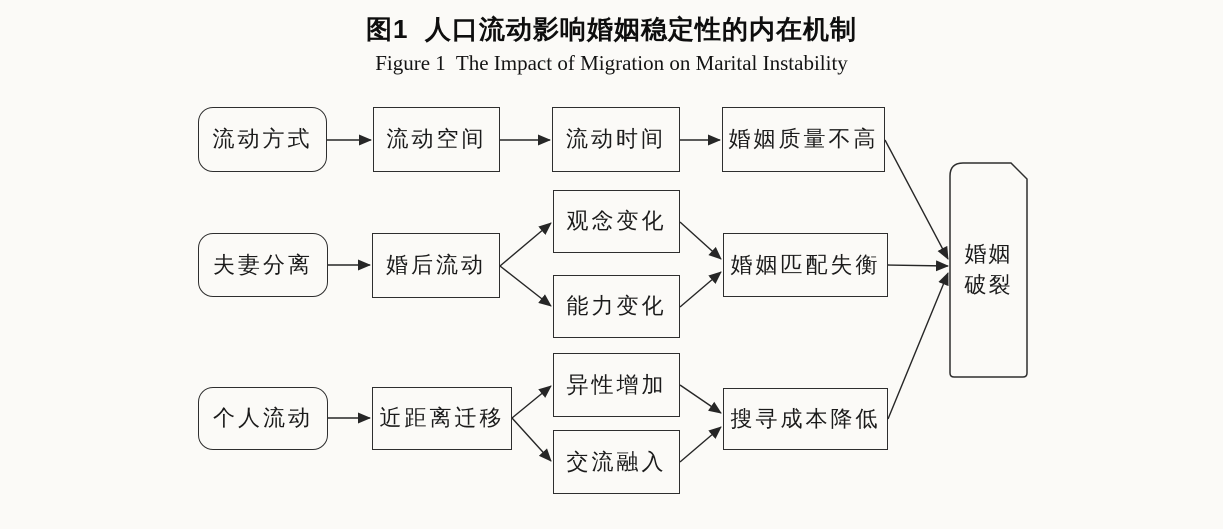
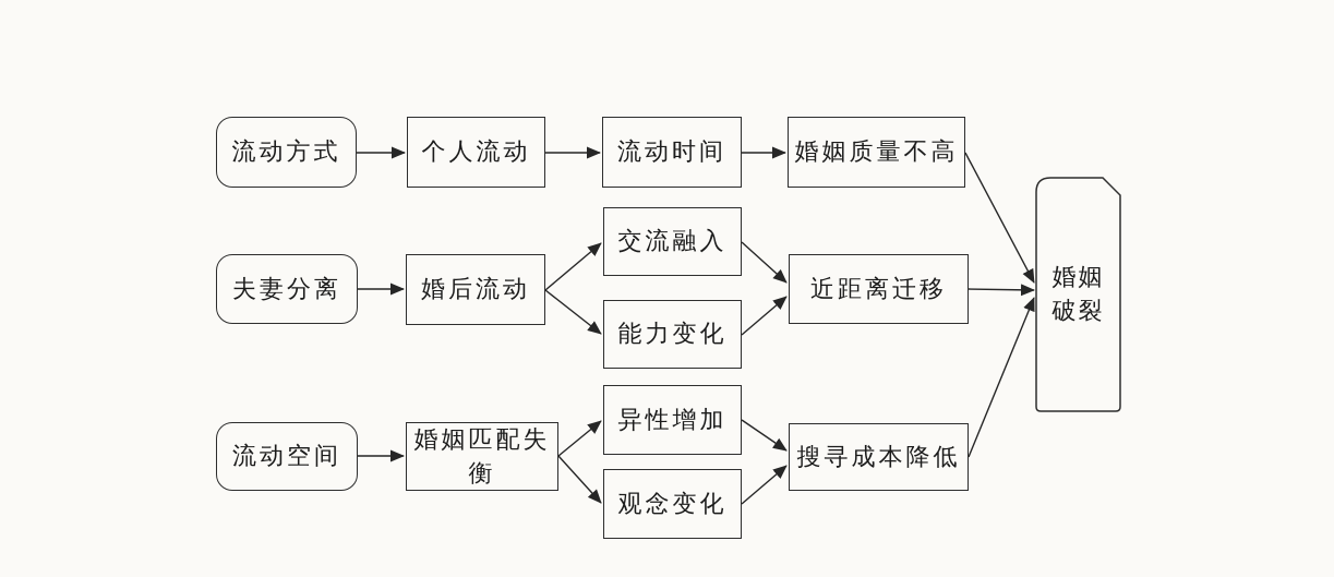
- 图1 人口流动影响婚姻稳定性的内在机制
- Figure 1 The Impact of Migration on Marital Instability
  流动方式
- 流动空间
+ 个人流动
  流动时间
  婚姻质量不高
  夫妻分离
  婚后流动
- 观念变化
+ 交流融入
  能力变化
- 婚姻匹配失衡
+ 近距离迁移
- 个人流动
+ 流动空间
- 近距离迁移
+ 婚姻匹配失衡
  异性增加
- 交流融入
+ 观念变化
  搜寻成本降低
  婚姻
  破裂
